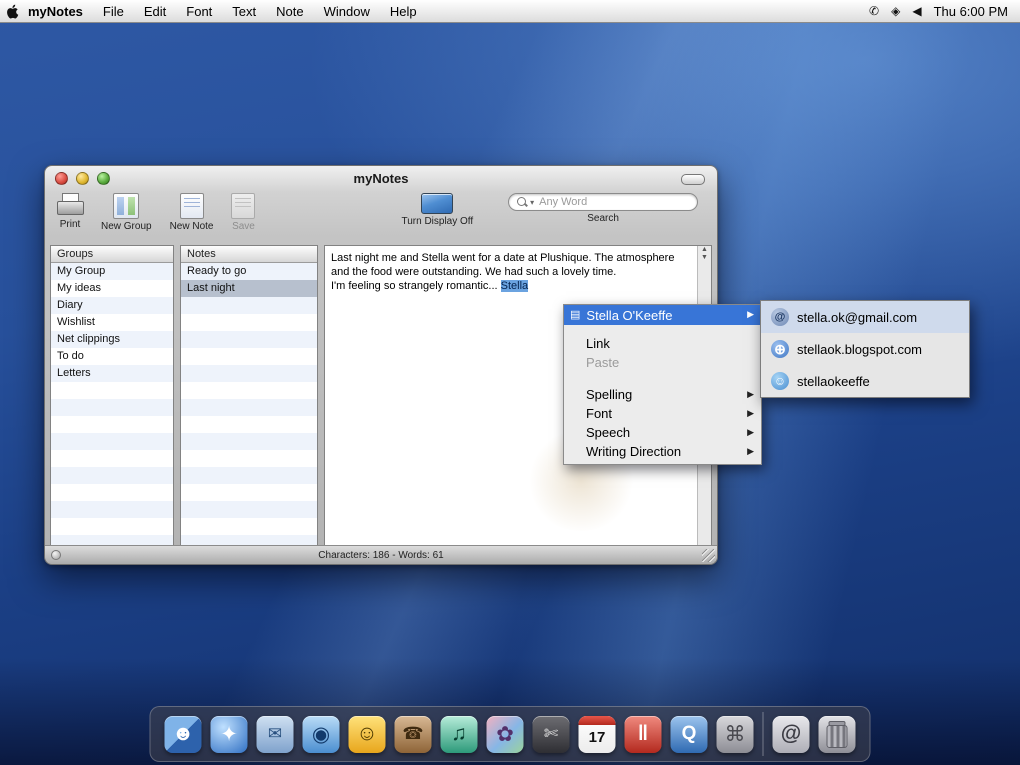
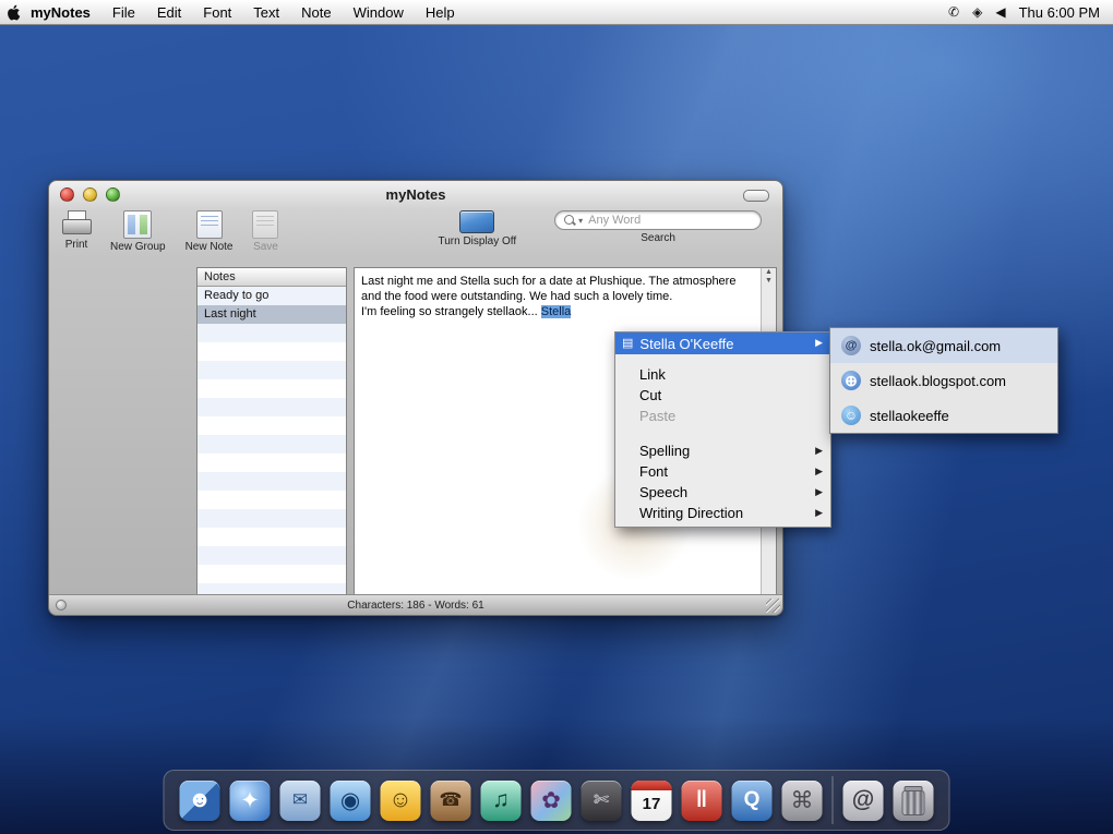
  myNotes
  File
  Edit
  Font
  Text
  Note
  Window
  Help
  ✆
  ◈
  ◀
  Thu 6:00 PM
  myNotes
  Print
  New Group
  New Note
  Save
  Turn Display Off
  ▾
  Any Word
  Search
- Groups
- My Group
- My ideas
- Diary
- Wishlist
- Net clippings
- To do
- Letters
  Notes
  Ready to go
  Last night
- Last night me and Stella went for a date at Plushique. The atmosphere and the food were outstanding. We had such a lovely time.
+ Last night me and Stella such for a date at Plushique. The atmosphere and the food were outstanding. We had such a lovely time.
- I'm feeling so strangely romantic... Stella
+ I'm feeling so strangely stellaok... Stella
  Characters: 186 - Words: 61
  ▤
  Stella O'Keeffe
  ▶
  Link
+ Cut
  Paste
  Spelling
  ▶
  Font
  ▶
  Speech
  ▶
  Writing Direction
  ▶
  @
  stella.ok@gmail.com
  ⊕
  stellaok.blogspot.com
  ☺
  stellaokeeffe
  ☻
  ✦
  ✉
  ◉
  ☺
  ☎
  ♫
  ✿
  ✄
  17
  ‖
  Q
  ⌘
  @
